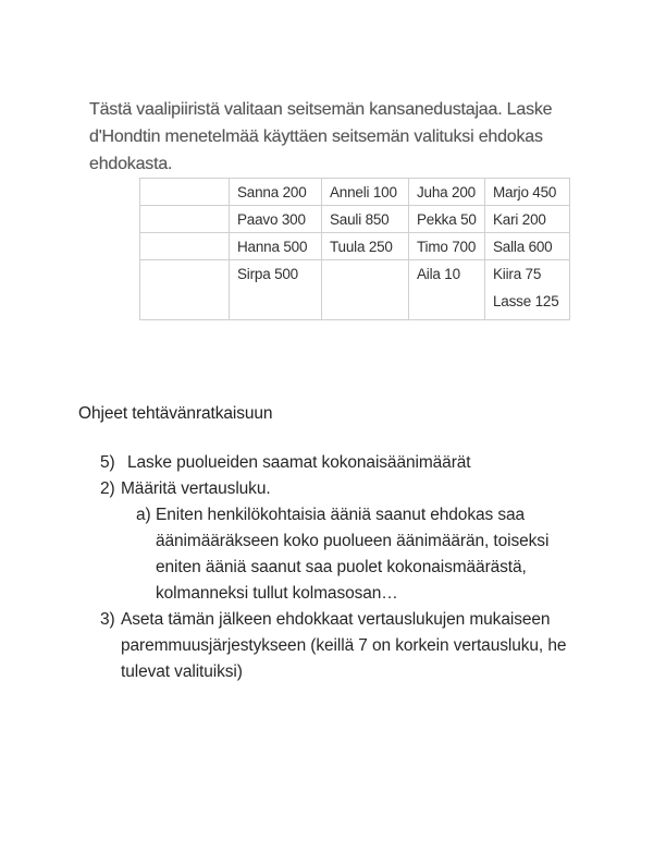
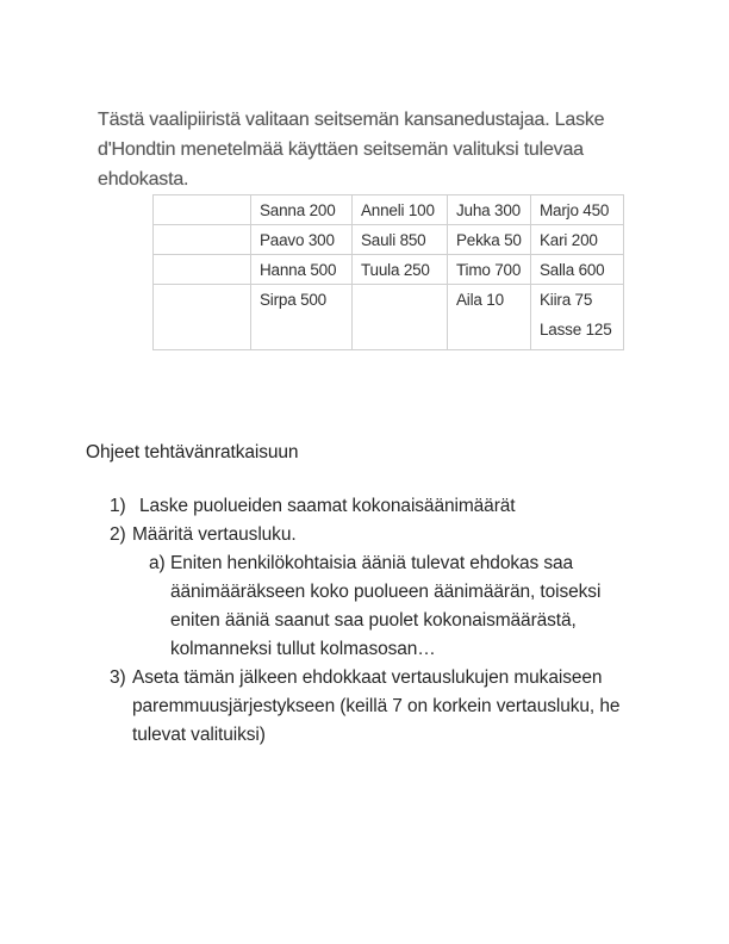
  Tästä vaalipiiristä valitaan seitsemän kansanedustajaa. Laske
- d'Hondtin menetelmää käyttäen seitsemän valituksi ehdokas
+ d'Hondtin menetelmää käyttäen seitsemän valituksi tulevaa
  ehdokasta.
- 	Sanna 200	Anneli 100	Juha 200	Marjo 450
+ 	Sanna 200	Anneli 100	Juha 300	Marjo 450
  	Paavo 300	Sauli 850	Pekka 50	Kari 200
  	Hanna 500	Tuula 250	Timo 700	Salla 600
  	Sirpa 500		Aila 10	Kiira 75 Lasse 125
  Ohjeet tehtävänratkaisuun
- 5)
+ 1)
  Laske puolueiden saamat kokonaisäänimäärät
  2)
  Määritä vertausluku.
  a)
- Eniten henkilökohtaisia ääniä saanut ehdokas saa
+ Eniten henkilökohtaisia ääniä tulevat ehdokas saa
  äänimääräkseen koko puolueen äänimäärän, toiseksi
  eniten ääniä saanut saa puolet kokonaismäärästä,
  kolmanneksi tullut kolmasosan…
  3)
  Aseta tämän jälkeen ehdokkaat vertauslukujen mukaiseen
  paremmuusjärjestykseen (keillä 7 on korkein vertausluku, he
  tulevat valituiksi)
